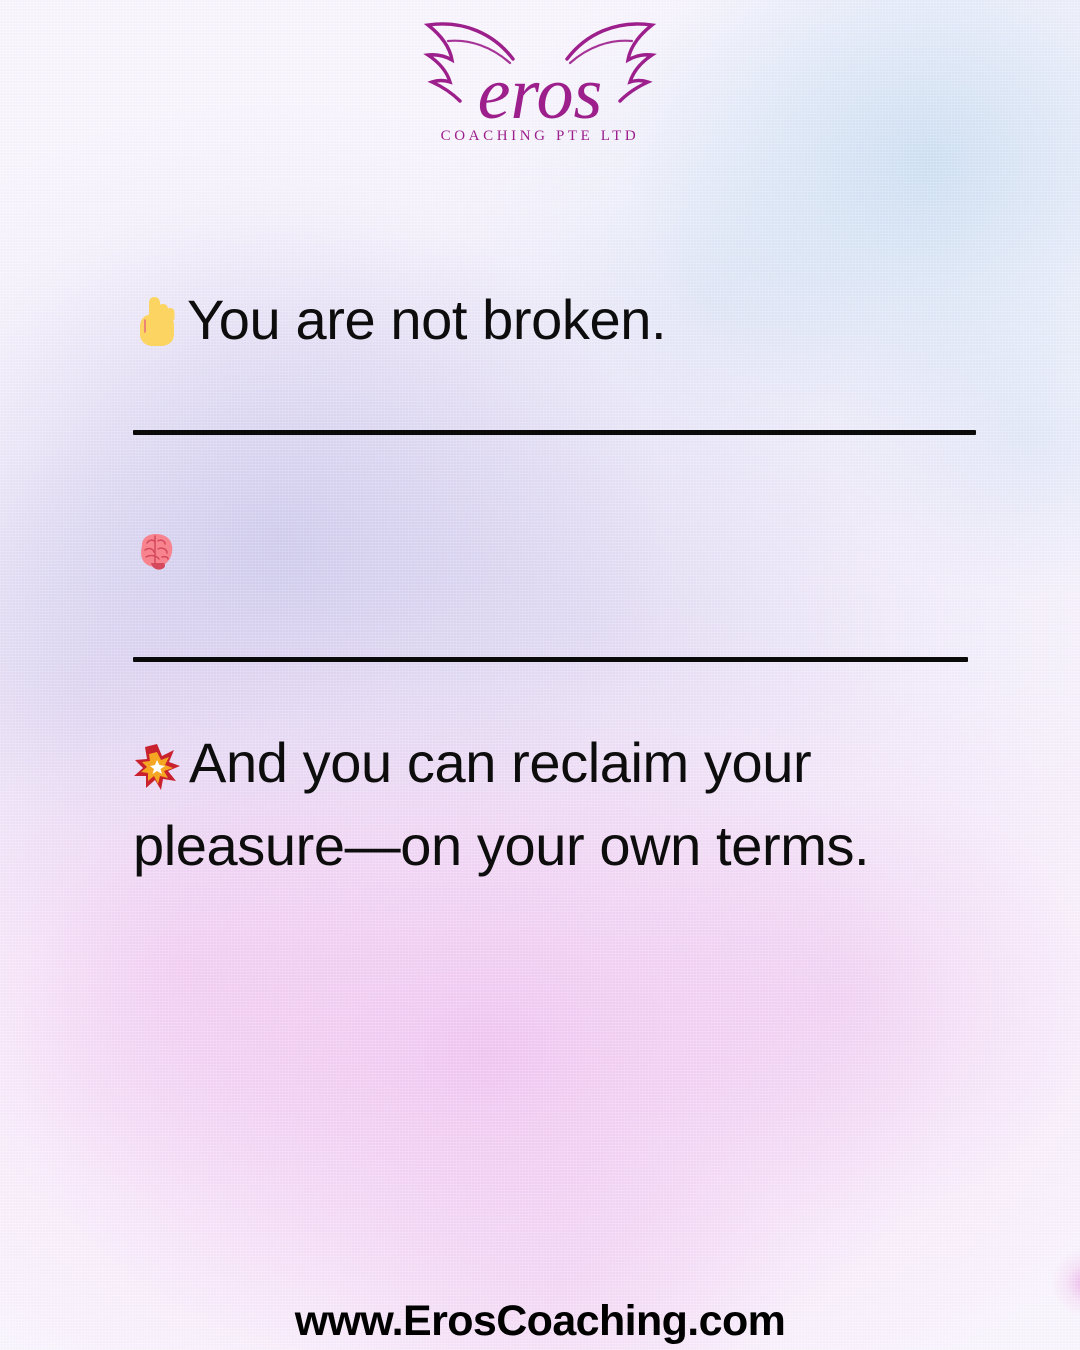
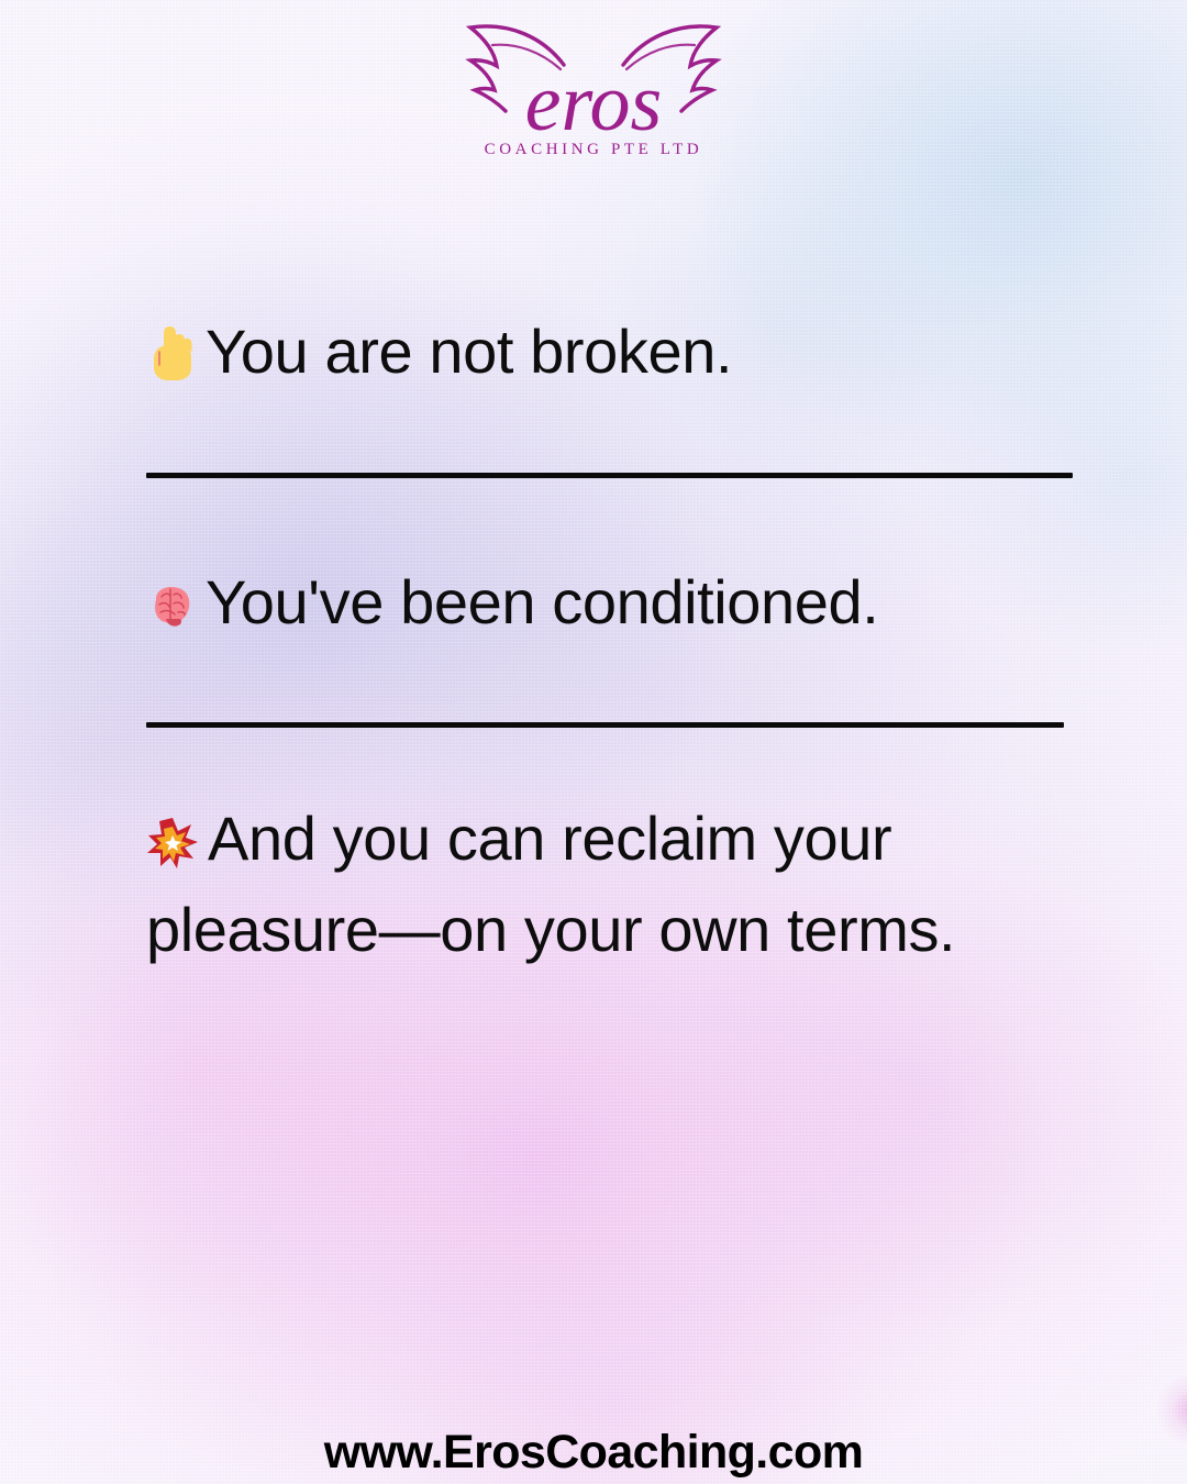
  eros
  COACHING PTE LTD
  You are not broken.
+ You've been conditioned.
  And you can reclaim your pleasure—on your own terms.
  www.ErosCoaching.com
